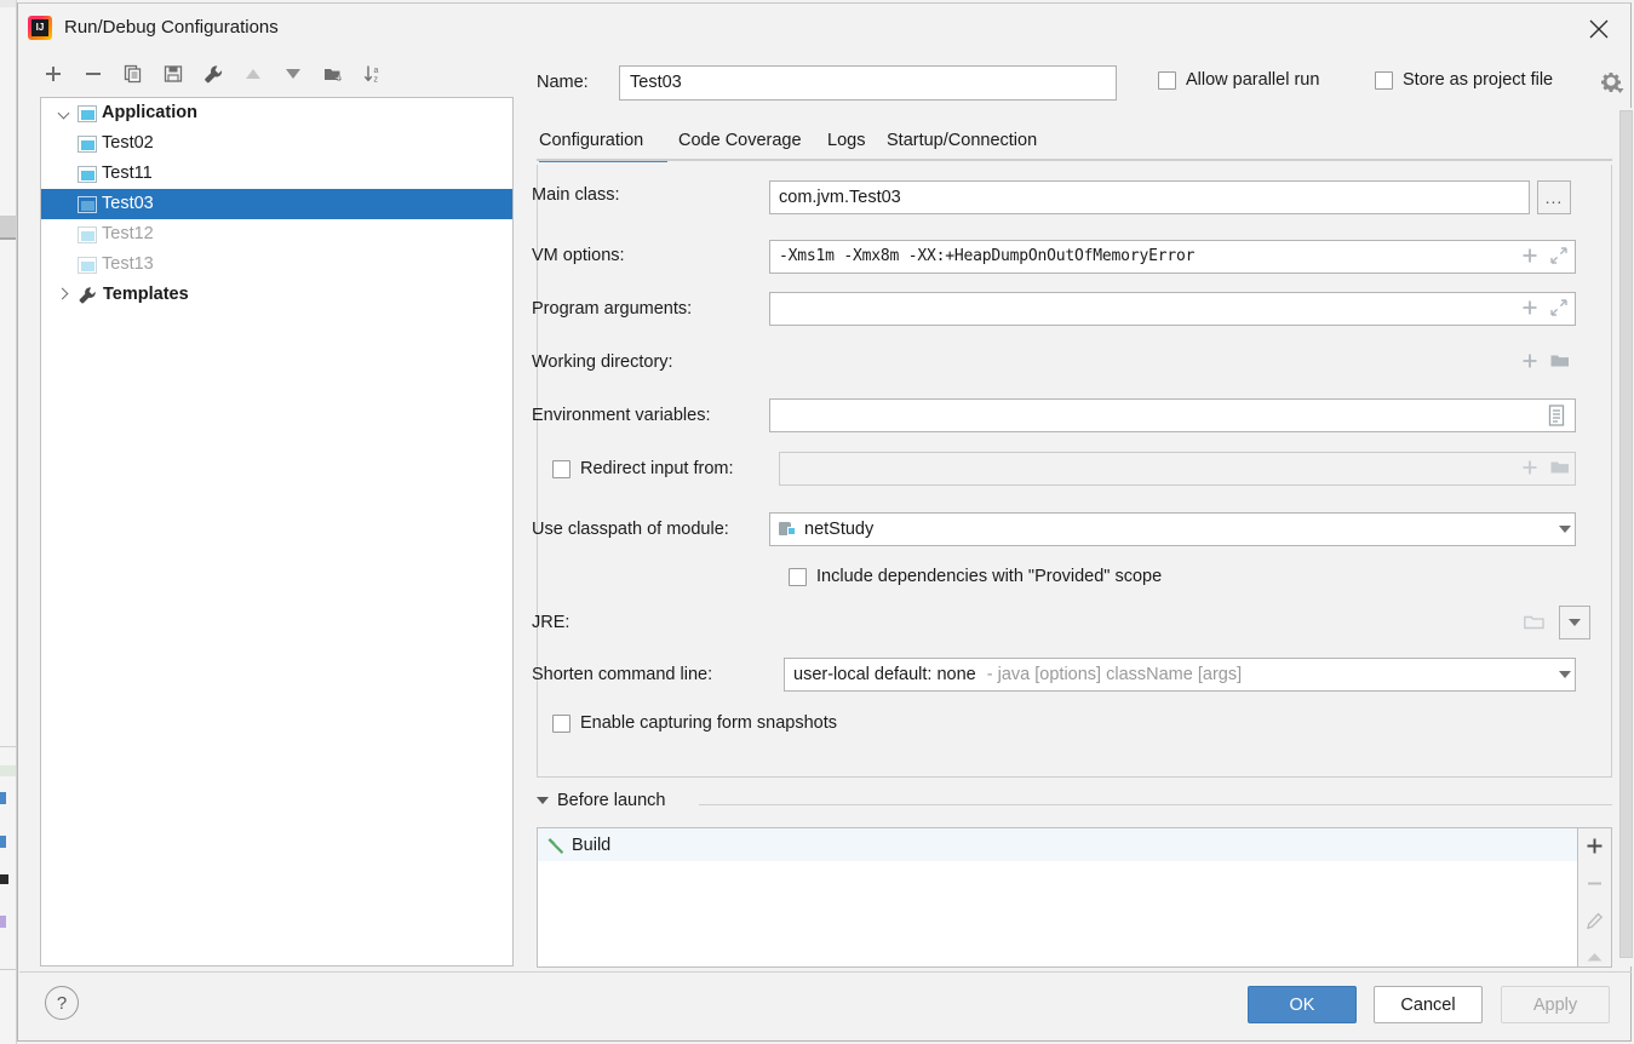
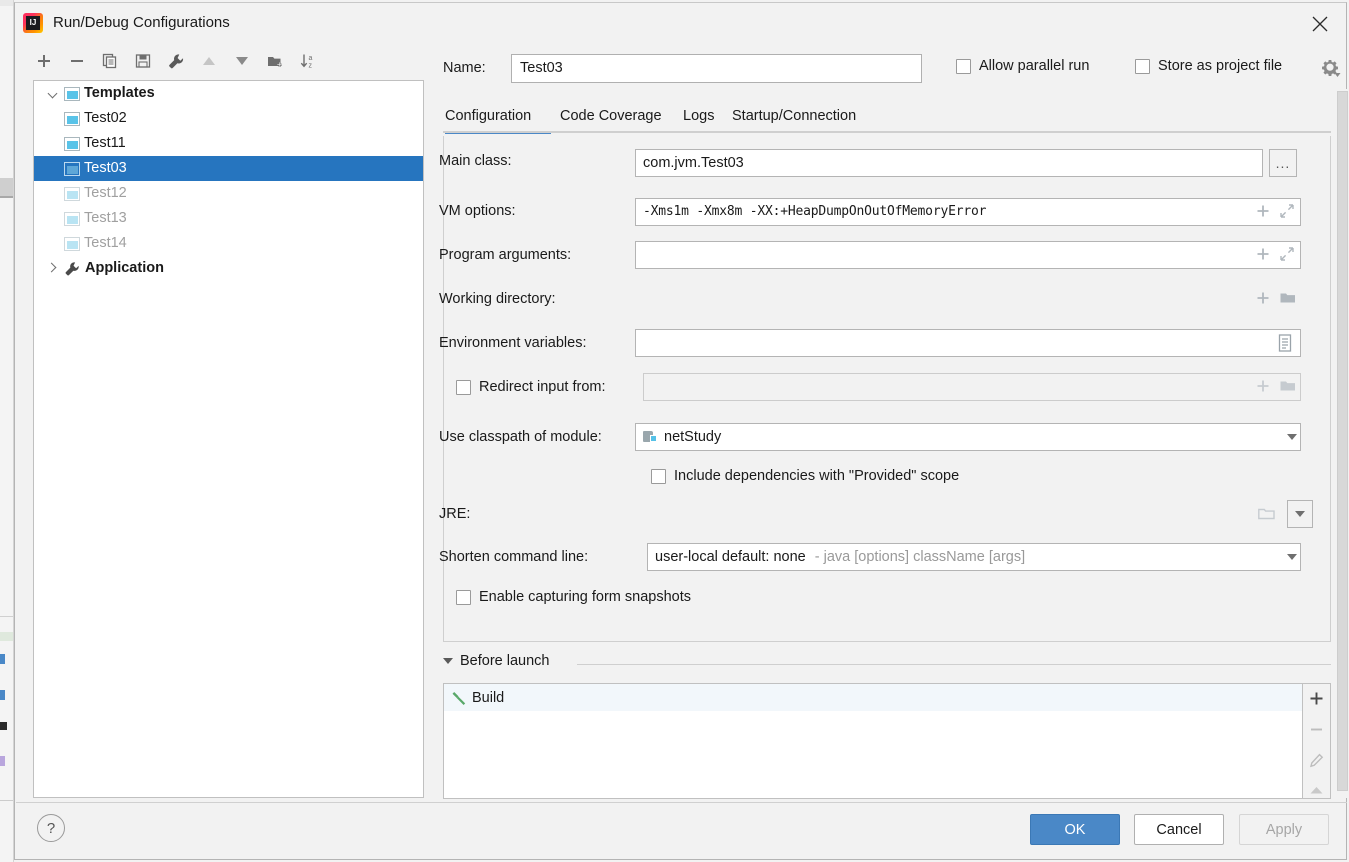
  Run/Debug Configurations
- Application
+ Templates
  Test02
  Test11
  Test03
  Test12
  Test13
+ Test14
- Templates
+ Application
  Name:
  Test03
  Allow parallel run
  Store as project file
  Configuration
  Code Coverage
  Logs
  Startup/Connection
  Main class:
  com.jvm.Test03
  ...
  VM options:
  -Xms1m -Xmx8m -XX:+HeapDumpOnOutOfMemoryError
  Program arguments:
  Working directory:
  Environment variables:
  Redirect input from:
  Use classpath of module:
  netStudy
  Include dependencies with "Provided" scope
  JRE:
  Shorten command line:
  user-local default: none - java [options] className [args]
  Enable capturing form snapshots
  Before launch
  Build
  ?
  OK
  Cancel
  Apply
